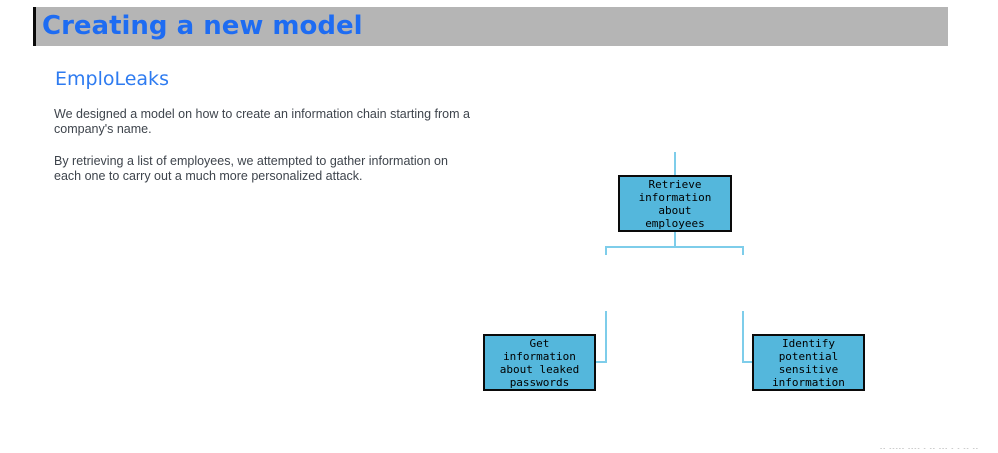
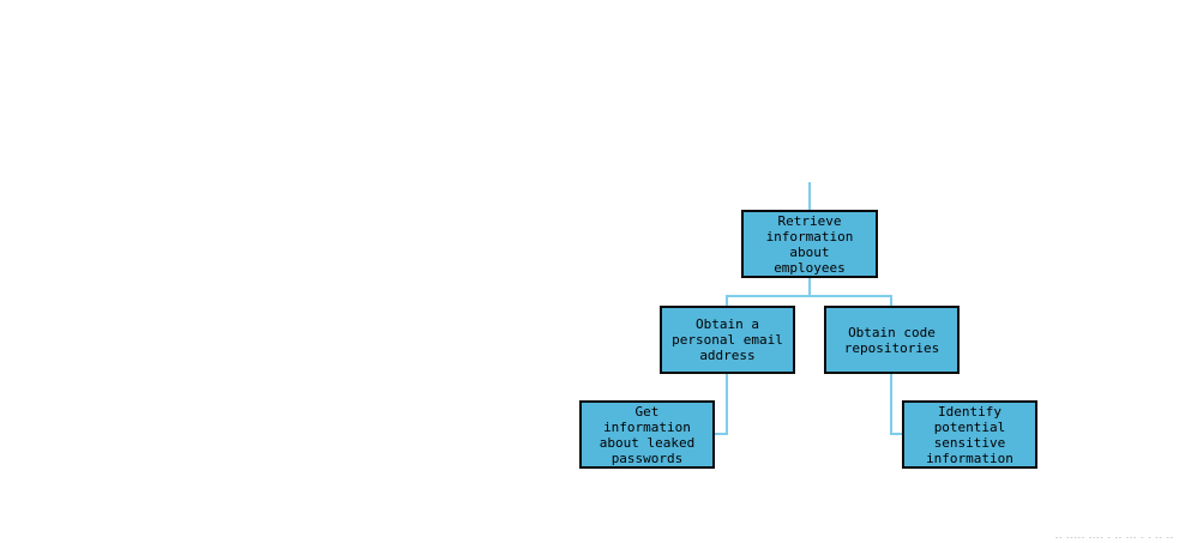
- Creating a new model
- EmploLeaks
- We designed a model on how to create an information chain starting from a
- company's name.
- By retrieving a list of employees, we attempted to gather information on
- each one to carry out a much more personalized attack.
  Retrieve
  information
  about
  employees
+ Obtain a
+ personal email
+ address
+ Obtain code
+ repositories
  Get
  information
  about leaked
  passwords
  Identify
  potential
  sensitive
  information
